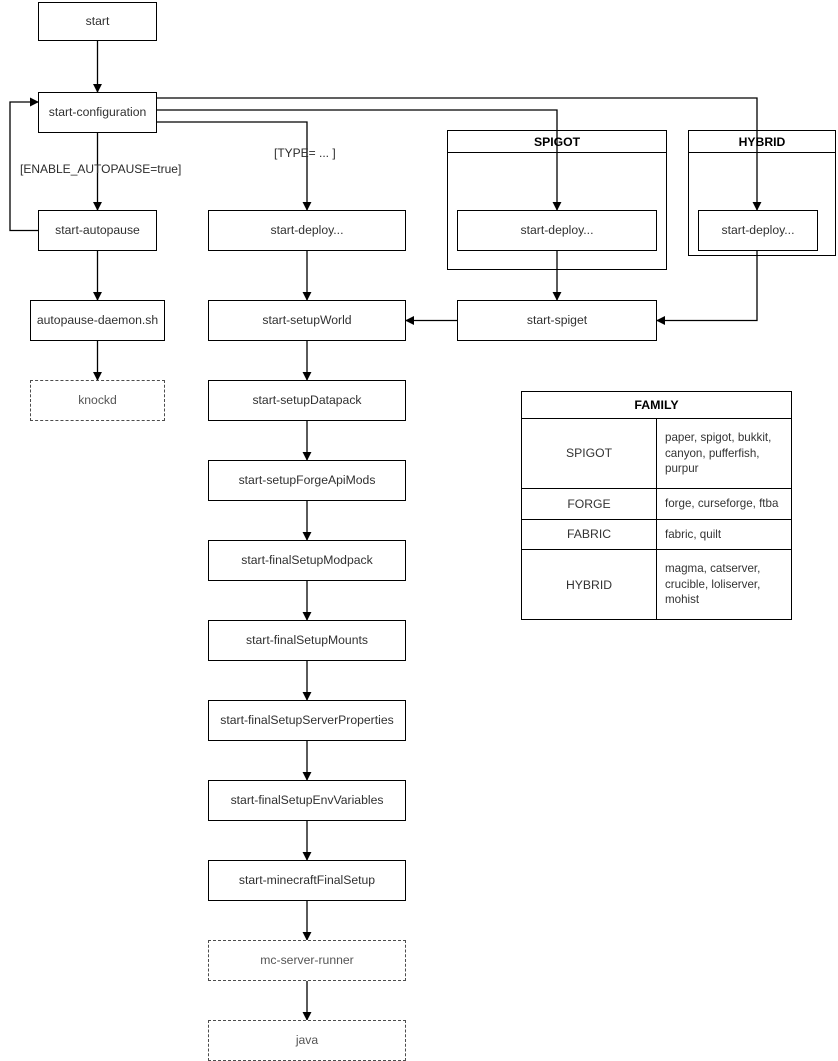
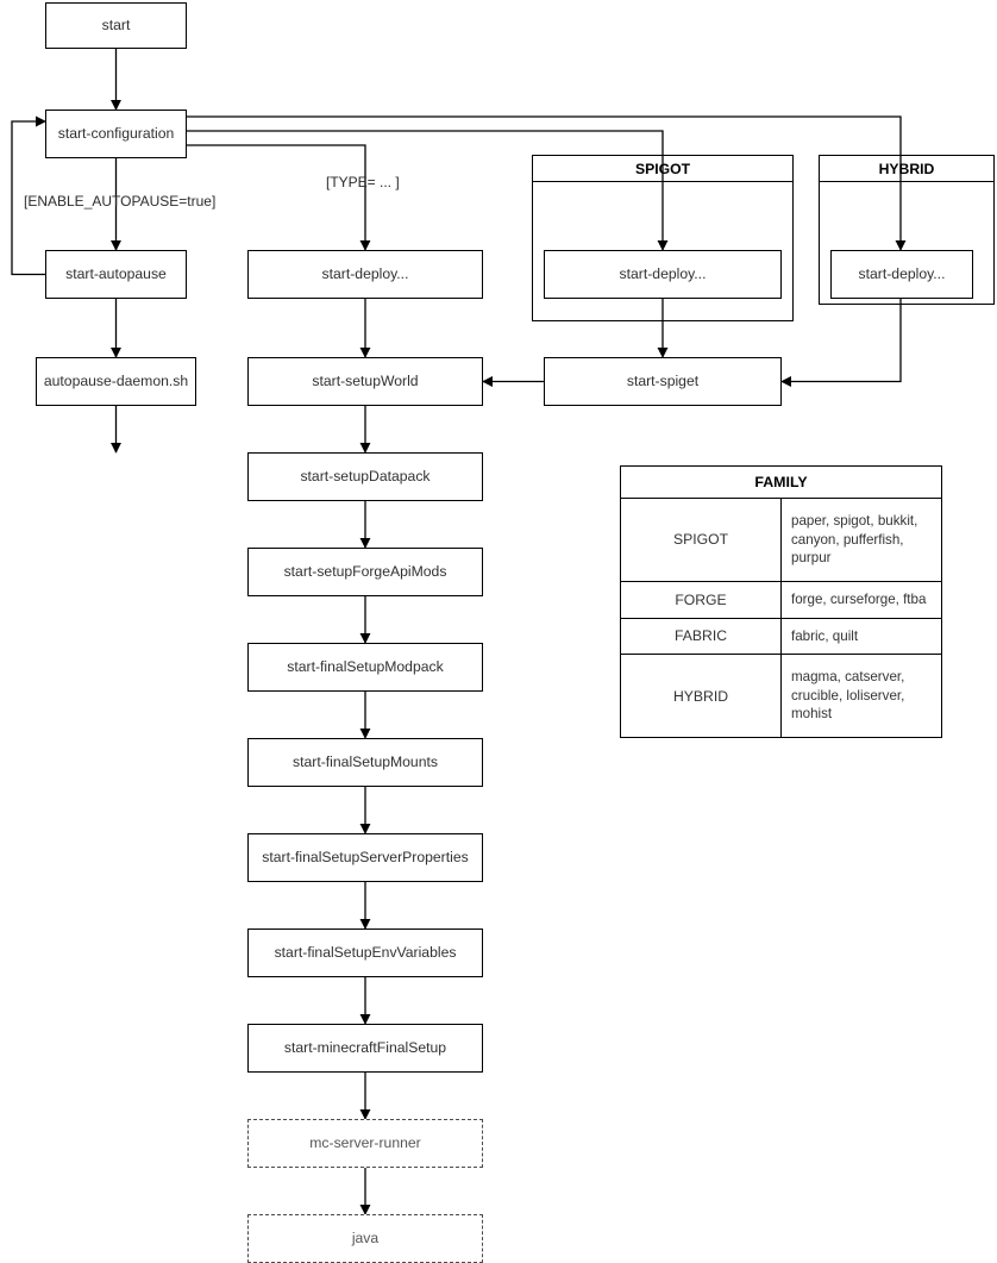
  SPIGOT
  HYBRID
  start
  start-configuration
  start-autopause
  autopause-daemon.sh
- knockd
  start-deploy...
  start-setupWorld
  start-setupDatapack
  start-setupForgeApiMods
  start-finalSetupModpack
  start-finalSetupMounts
  start-finalSetupServerProperties
  start-finalSetupEnvVariables
  start-minecraftFinalSetup
  mc-server-runner
  java
  start-deploy...
  start-deploy...
  start-spiget
  [ENABLE_AUTOPAUSE=true]
  [TYPE= ... ]
  FAMILY
  SPIGOT	paper, spigot, bukkit, canyon, pufferfish, purpur
  FORGE	forge, curseforge, ftba
  FABRIC	fabric, quilt
  HYBRID	magma, catserver, crucible, loliserver, mohist
